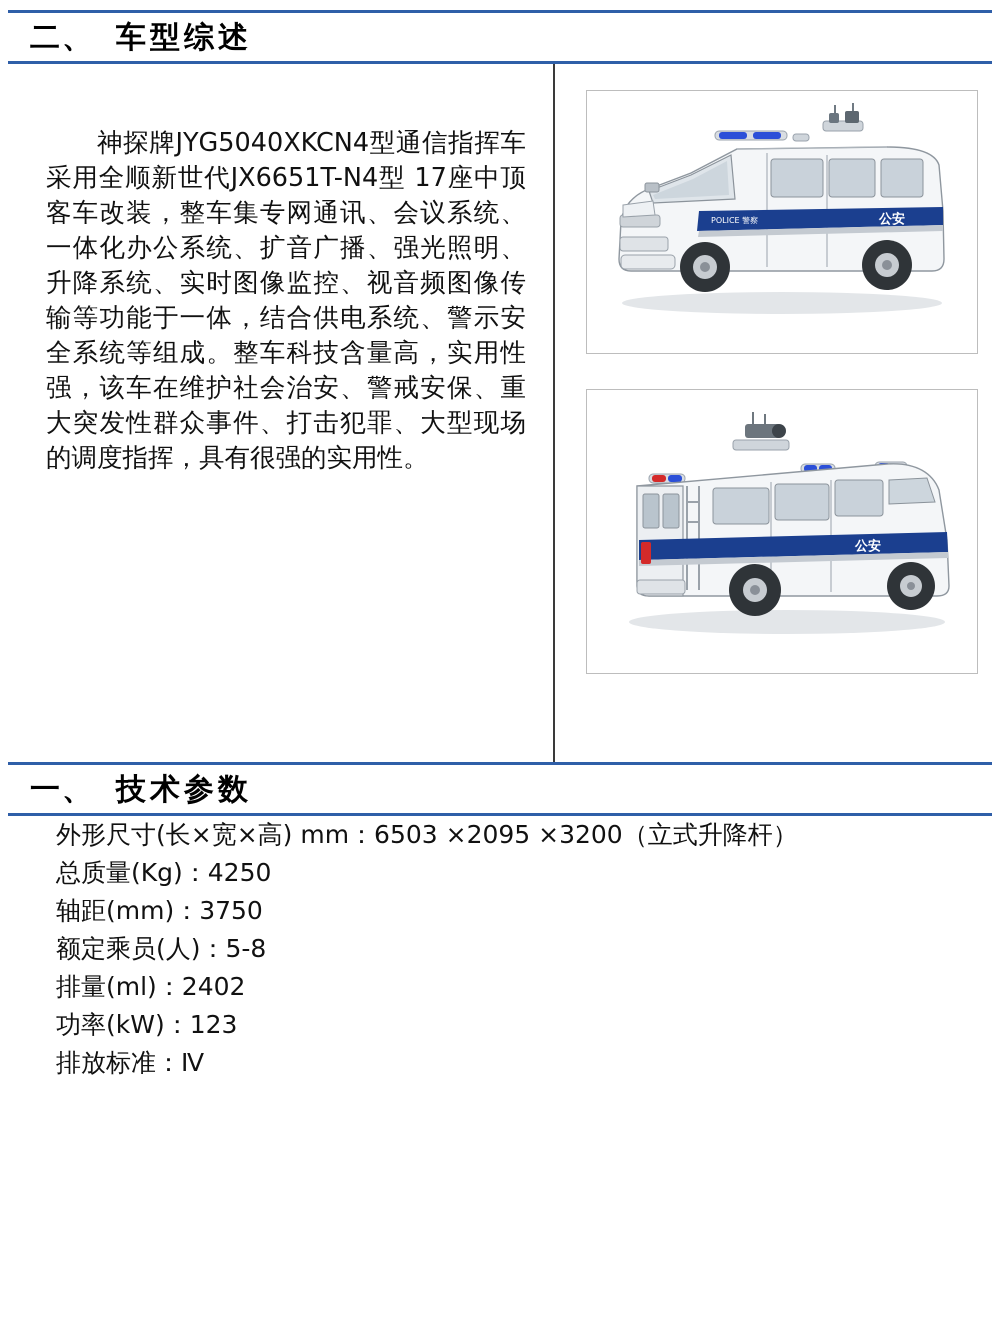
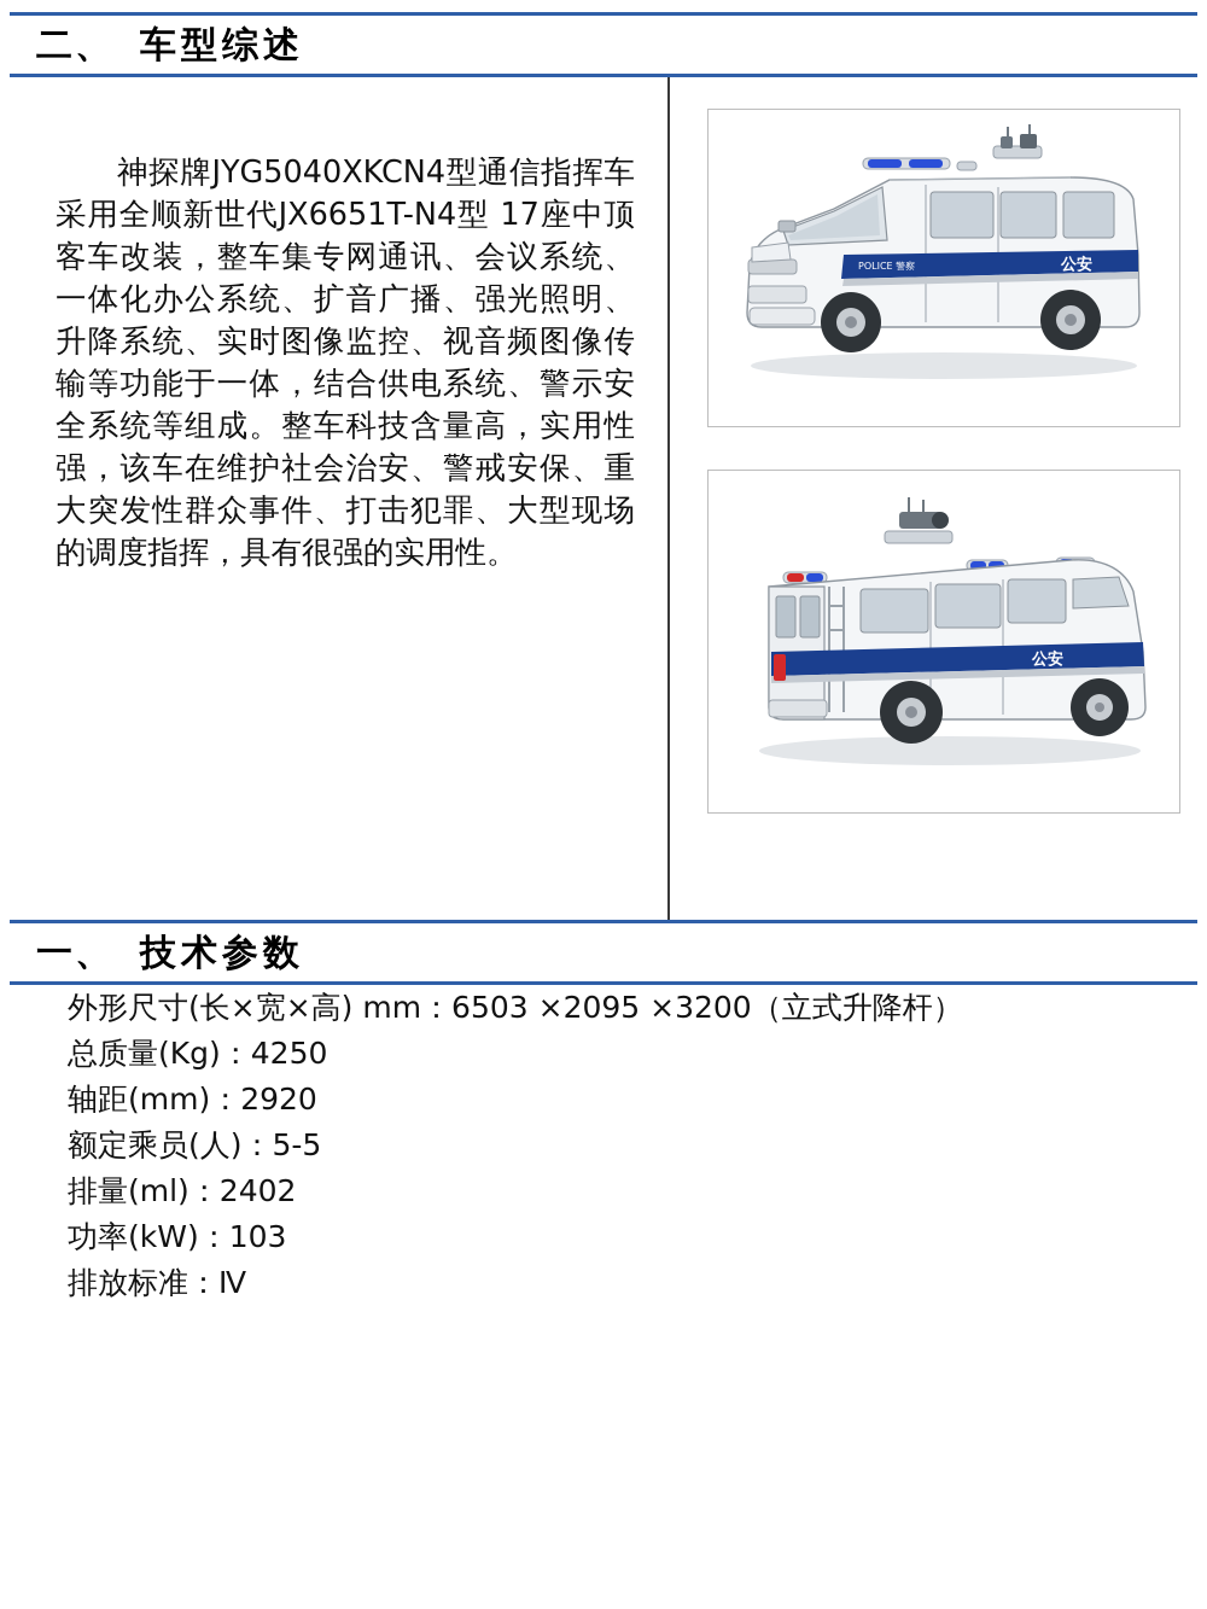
  二、
  车型综述
  神探牌JYG5040XKCN4型通信指挥车采用全顺新世代JX6651T-N4型 17座中顶客车改装，整车集专网通讯、会议系统、一体化办公系统、扩音广播、强光照明、升降系统、实时图像监控、视音频图像传输等功能于一体，结合供电系统、警示安全系统等组成。整车科技含量高，实用性强，该车在维护社会治安、警戒安保、重大突发性群众事件、打击犯罪、大型现场的调度指挥，具有很强的实用性。
  公安
  POLICE 警察
  公安
  一、
  技术参数
  外形尺寸(长×宽×高) mm：6503 ×2095 ×3200（立式升降杆）
  总质量(Kg)：4250
- 轴距(mm)：3750
+ 轴距(mm)：2920
- 额定乘员(人)：5-8
+ 额定乘员(人)：5-5
  排量(ml)：2402
- 功率(kW)：123
+ 功率(kW)：103
  排放标准：Ⅳ
